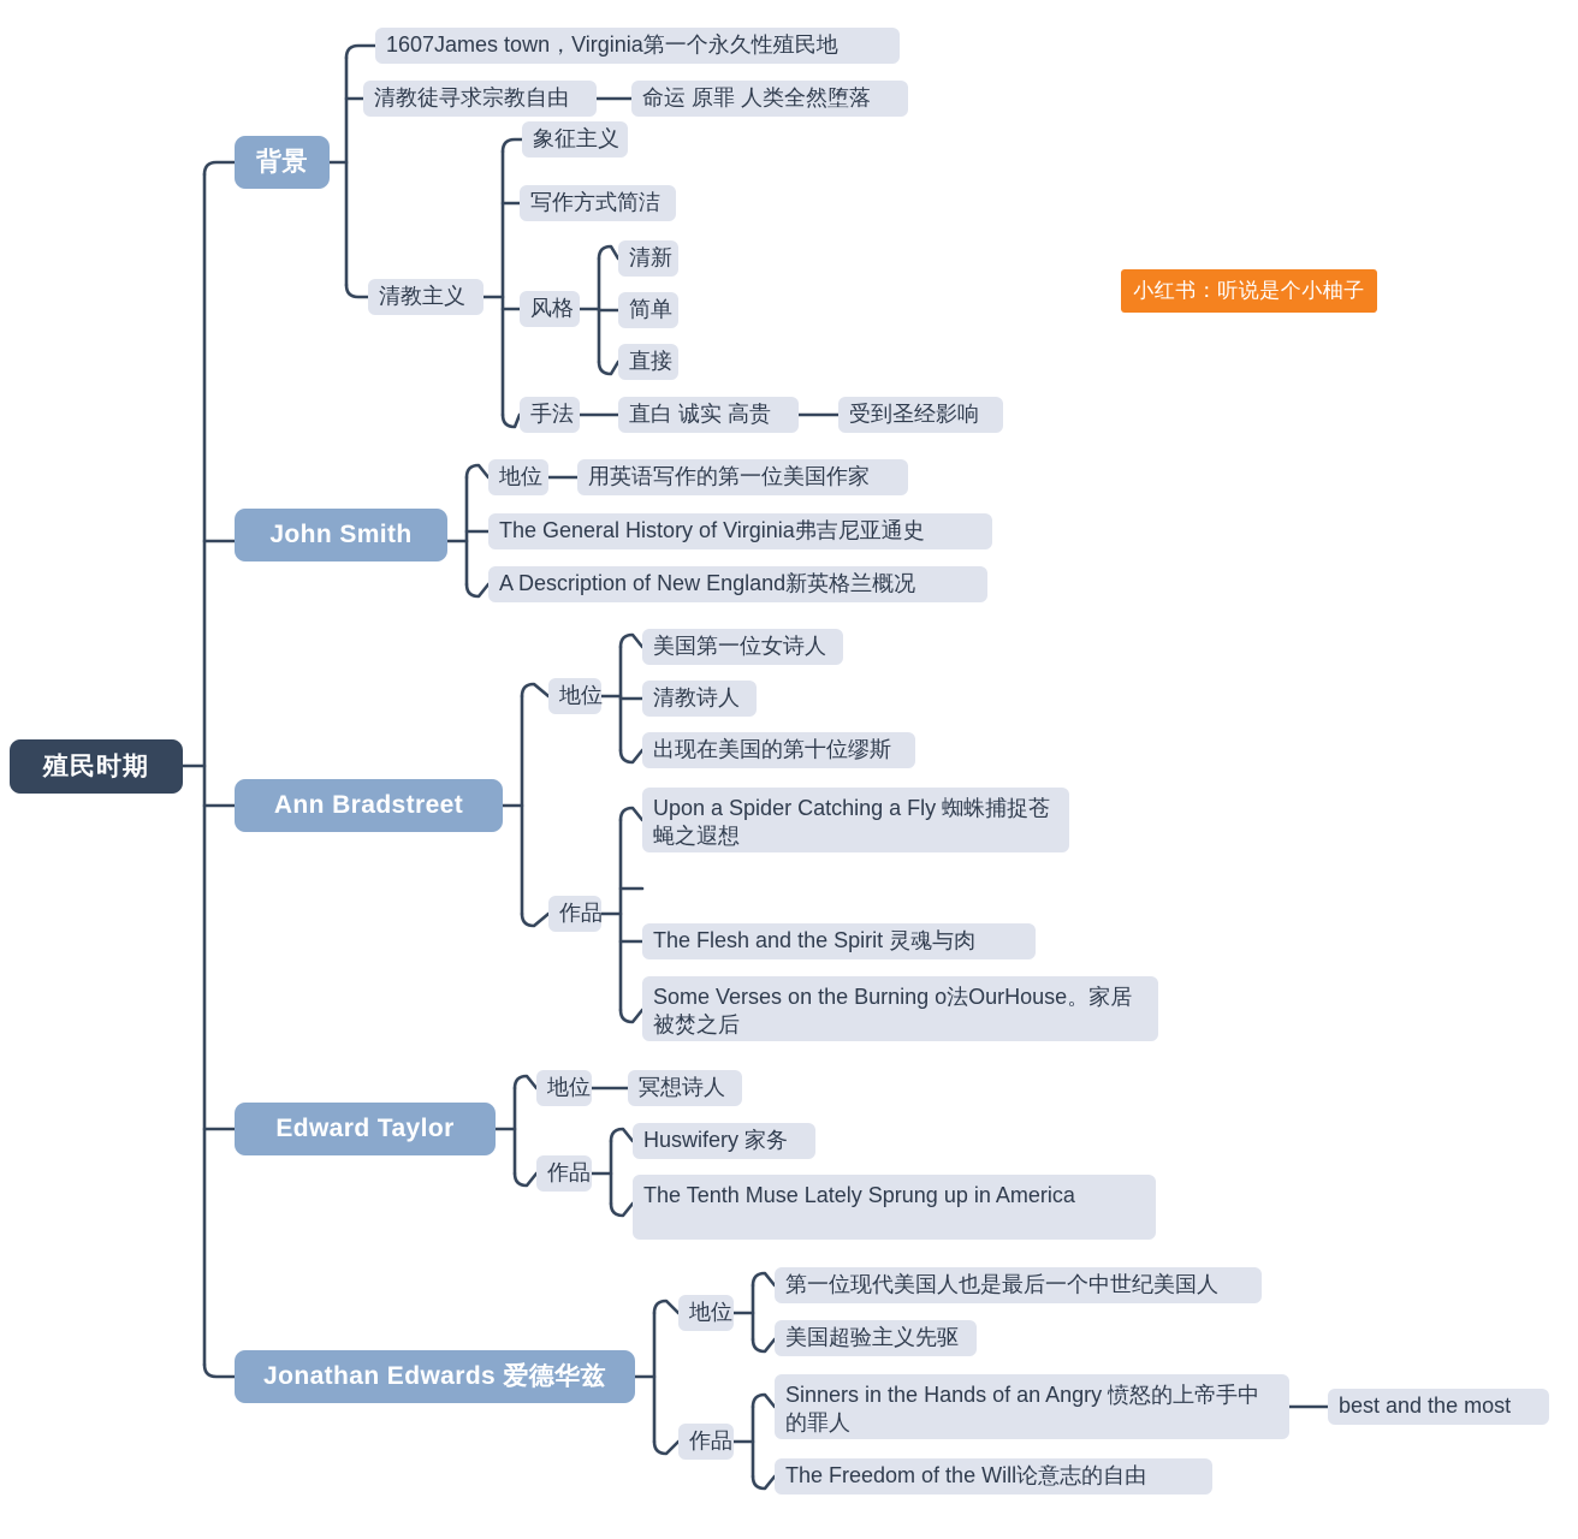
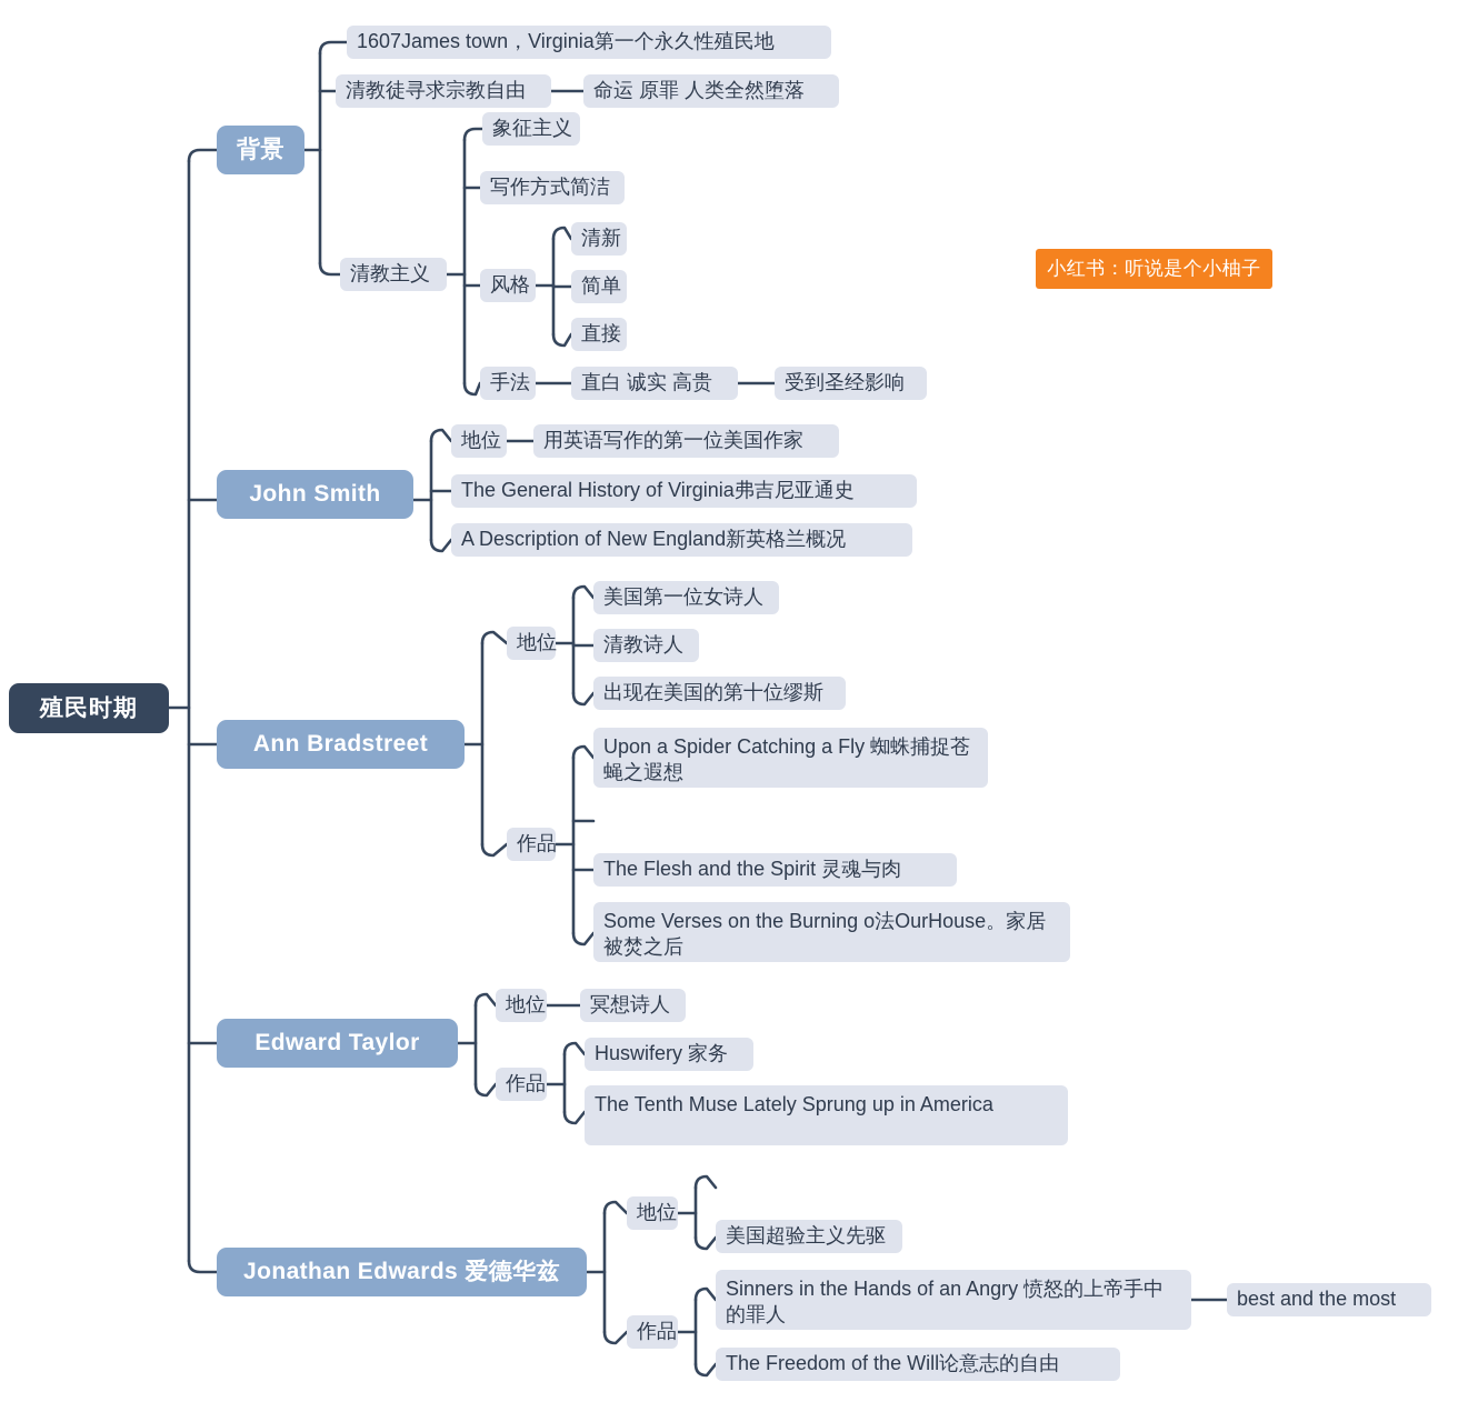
  殖民时期
  小红书：听说是个小柚子
  背景
  1607James town，Virginia第一个永久性殖民地
  清教徒寻求宗教自由
  命运 原罪 人类全然堕落
  清教主义
  象征主义
  写作方式简洁
  风格
  清新
  简单
  直接
  手法
  直白 诚实 高贵
  受到圣经影响
  John Smith
  地位
  用英语写作的第一位美国作家
  The General History of Virginia弗吉尼亚通史
  A Description of New England新英格兰概况
  Ann Bradstreet
  地位
  美国第一位女诗人
  清教诗人
  出现在美国的第十位缪斯
  作品
  Upon a Spider Catching a Fly 蜘蛛捕捉苍蝇之遐想
  The Flesh and the Spirit 灵魂与肉
  Some Verses on the Burning o法OurHouse。家居被焚之后
  Edward Taylor
  地位
  冥想诗人
  作品
  Huswifery 家务
  The Tenth Muse Lately Sprung up in America
  Jonathan Edwards 爱德华兹
  地位
- 第一位现代美国人也是最后一个中世纪美国人
  美国超验主义先驱
  作品
  Sinners in the Hands of an Angry 愤怒的上帝手中的罪人
  best and the most
  The Freedom of the Will论意志的自由
